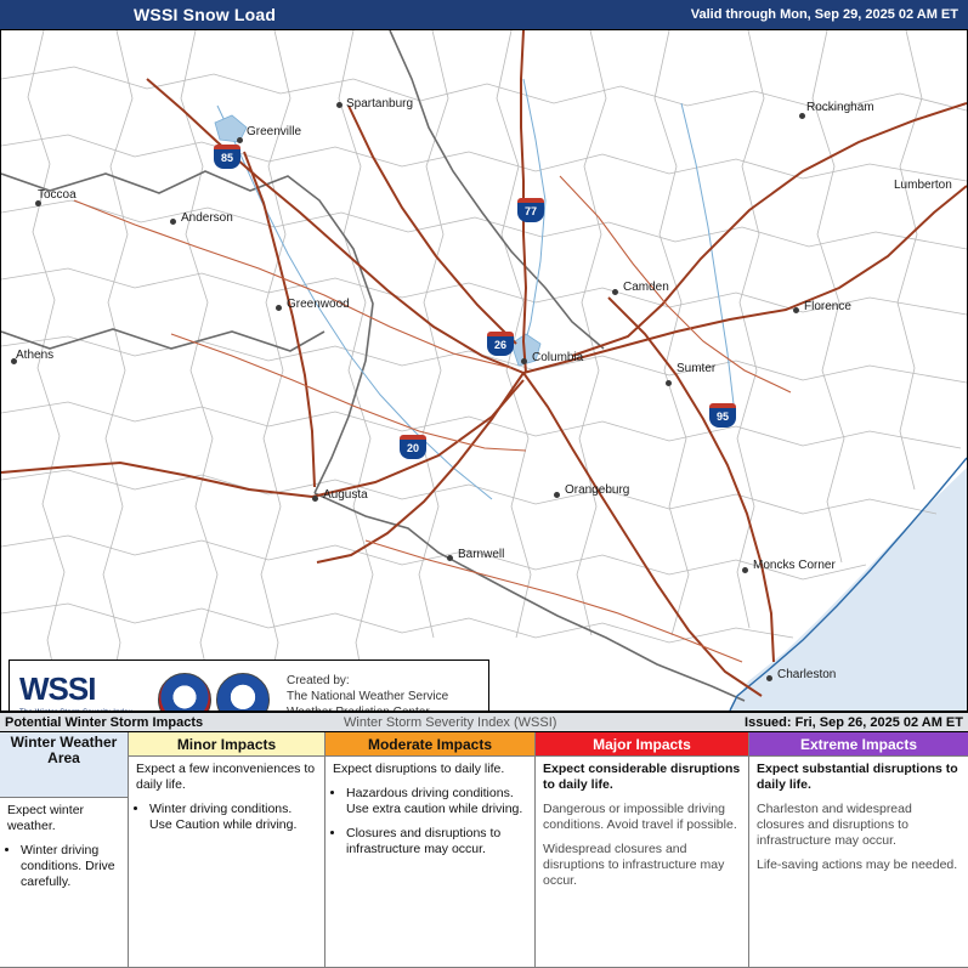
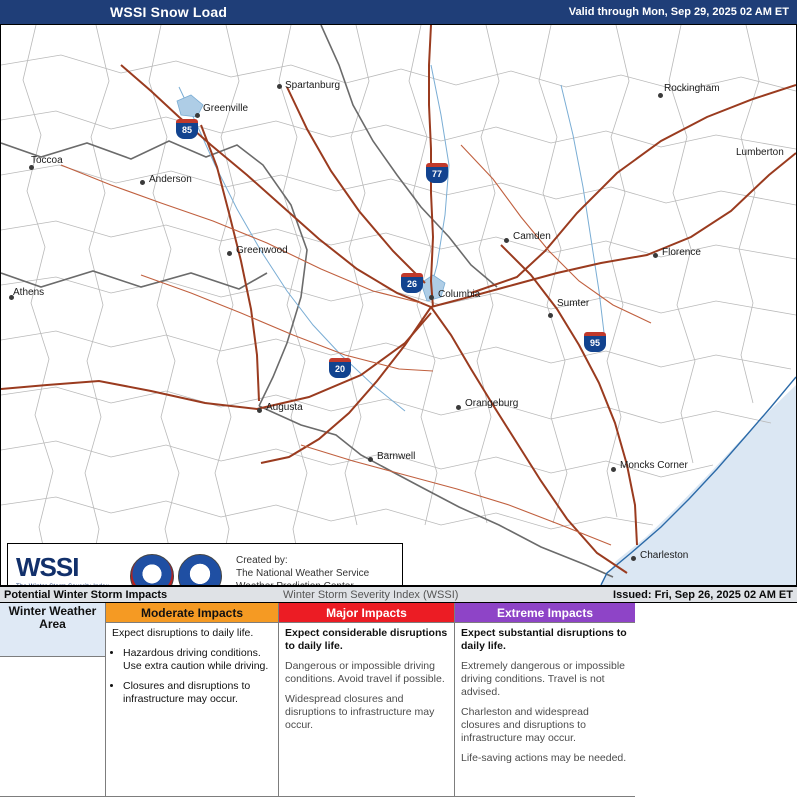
  WSSI Snow Load
  Valid through Mon, Sep 29, 2025 02 AM ET
  Spartanburg
  Greenville
  Rockingham
  Toccoa
  Anderson
  Lumberton
  Greenwood
  Camden
  Florence
  Athens
  Columbia
  Sumter
  Augusta
  Orangeburg
  Barnwell
  Moncks Corner
  Charleston
  85
  77
  26
  20
  95
  WSSI
  Created by:
  The National Weather Service
  Potential Winter Storm Impacts
  Winter Storm Severity Index (WSSI)
  Issued: Fri, Sep 26, 2025 02 AM ET
  Winter Weather Area
- Expect winter weather.
- Winter driving conditions. Drive carefully.
- Minor Impacts
- Expect a few inconveniences to daily life.
- Winter driving conditions. Use Caution while driving.
  Moderate Impacts
  Expect disruptions to daily life.
  Hazardous driving conditions. Use extra caution while driving.
  Closures and disruptions to infrastructure may occur.
  Major Impacts
  Expect considerable disruptions to daily life.
  Dangerous or impossible driving conditions. Avoid travel if possible.
  Widespread closures and disruptions to infrastructure may occur.
  Extreme Impacts
  Expect substantial disruptions to daily life.
+ Extremely dangerous or impossible driving conditions. Travel is not advised.
  Charleston and widespread closures and disruptions to infrastructure may occur.
  Life-saving actions may be needed.
